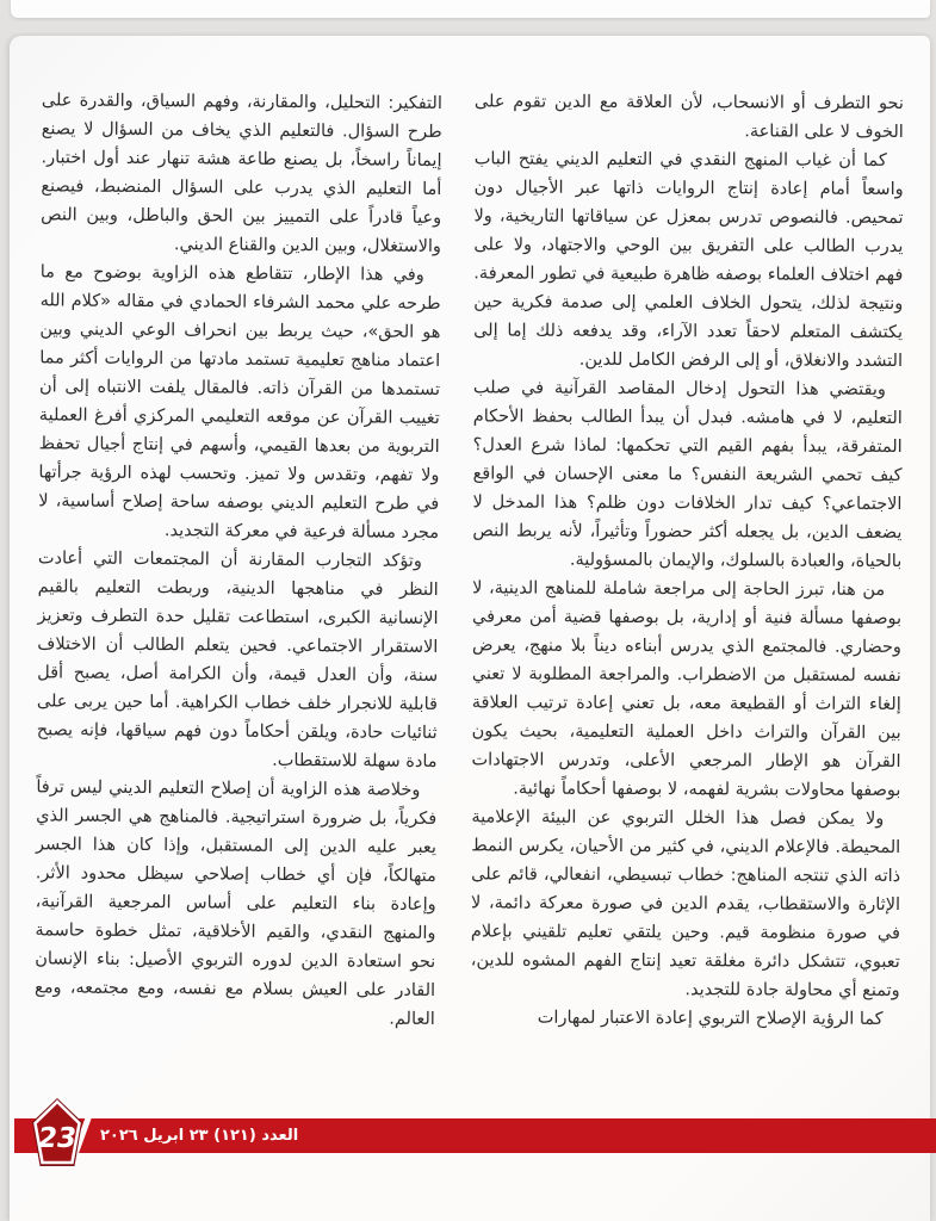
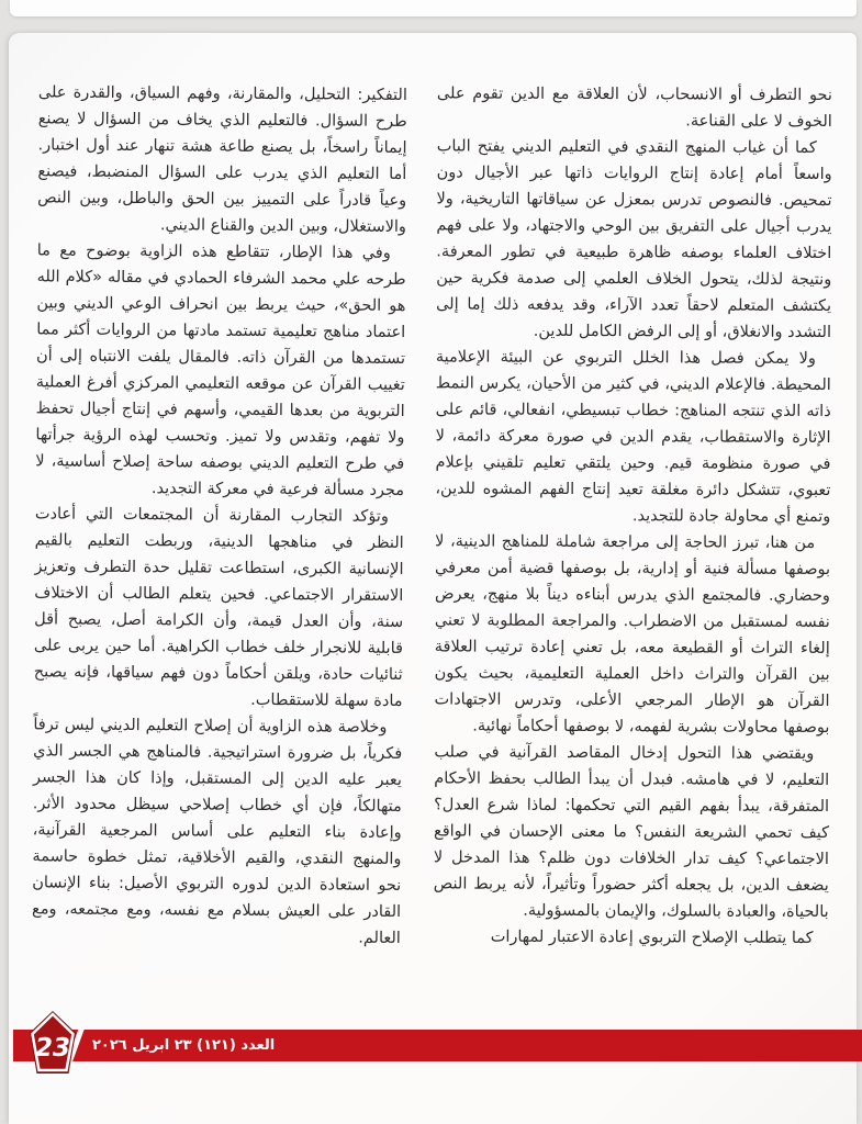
  نحو التطرف أو الانسحاب، لأن العلاقة مع الدين تقوم على الخوف لا على القناعة.
- كما أن غياب المنهج النقدي في التعليم الديني يفتح الباب واسعاً أمام إعادة إنتاج الروايات ذاتها عبر الأجيال دون تمحيص. فالنصوص تدرس بمعزل عن سياقاتها التاريخية، ولا يدرب الطالب على التفريق بين الوحي والاجتهاد، ولا على فهم اختلاف العلماء بوصفه ظاهرة طبيعية في تطور المعرفة. ونتيجة لذلك، يتحول الخلاف العلمي إلى صدمة فكرية حين يكتشف المتعلم لاحقاً تعدد الآراء، وقد يدفعه ذلك إما إلى التشدد والانغلاق، أو إلى الرفض الكامل للدين.
+ كما أن غياب المنهج النقدي في التعليم الديني يفتح الباب واسعاً أمام إعادة إنتاج الروايات ذاتها عبر الأجيال دون تمحيص. فالنصوص تدرس بمعزل عن سياقاتها التاريخية، ولا يدرب أجيال على التفريق بين الوحي والاجتهاد، ولا على فهم اختلاف العلماء بوصفه ظاهرة طبيعية في تطور المعرفة. ونتيجة لذلك، يتحول الخلاف العلمي إلى صدمة فكرية حين يكتشف المتعلم لاحقاً تعدد الآراء، وقد يدفعه ذلك إما إلى التشدد والانغلاق، أو إلى الرفض الكامل للدين.
- ويقتضي هذا التحول إدخال المقاصد القرآنية في صلب التعليم، لا في هامشه. فبدل أن يبدأ الطالب بحفظ الأحكام المتفرقة، يبدأ بفهم القيم التي تحكمها: لماذا شرع العدل؟ كيف تحمي الشريعة النفس؟ ما معنى الإحسان في الواقع الاجتماعي؟ كيف تدار الخلافات دون ظلم؟ هذا المدخل لا يضعف الدين، بل يجعله أكثر حضوراً وتأثيراً، لأنه يربط النص بالحياة، والعبادة بالسلوك، والإيمان بالمسؤولية.
+ ولا يمكن فصل هذا الخلل التربوي عن البيئة الإعلامية المحيطة. فالإعلام الديني، في كثير من الأحيان، يكرس النمط ذاته الذي تنتجه المناهج: خطاب تبسيطي، انفعالي، قائم على الإثارة والاستقطاب، يقدم الدين في صورة معركة دائمة، لا في صورة منظومة قيم. وحين يلتقي تعليم تلقيني بإعلام تعبوي، تتشكل دائرة مغلقة تعيد إنتاج الفهم المشوه للدين، وتمنع أي محاولة جادة للتجديد.
  من هنا، تبرز الحاجة إلى مراجعة شاملة للمناهج الدينية، لا بوصفها مسألة فنية أو إدارية، بل بوصفها قضية أمن معرفي وحضاري. فالمجتمع الذي يدرس أبناءه ديناً بلا منهج، يعرض نفسه لمستقبل من الاضطراب. والمراجعة المطلوبة لا تعني إلغاء التراث أو القطيعة معه، بل تعني إعادة ترتيب العلاقة بين القرآن والتراث داخل العملية التعليمية، بحيث يكون القرآن هو الإطار المرجعي الأعلى، وتدرس الاجتهادات بوصفها محاولات بشرية لفهمه، لا بوصفها أحكاماً نهائية.
- ولا يمكن فصل هذا الخلل التربوي عن البيئة الإعلامية المحيطة. فالإعلام الديني، في كثير من الأحيان، يكرس النمط ذاته الذي تنتجه المناهج: خطاب تبسيطي، انفعالي، قائم على الإثارة والاستقطاب، يقدم الدين في صورة معركة دائمة، لا في صورة منظومة قيم. وحين يلتقي تعليم تلقيني بإعلام تعبوي، تتشكل دائرة مغلقة تعيد إنتاج الفهم المشوه للدين، وتمنع أي محاولة جادة للتجديد.
+ ويقتضي هذا التحول إدخال المقاصد القرآنية في صلب التعليم، لا في هامشه. فبدل أن يبدأ الطالب بحفظ الأحكام المتفرقة، يبدأ بفهم القيم التي تحكمها: لماذا شرع العدل؟ كيف تحمي الشريعة النفس؟ ما معنى الإحسان في الواقع الاجتماعي؟ كيف تدار الخلافات دون ظلم؟ هذا المدخل لا يضعف الدين، بل يجعله أكثر حضوراً وتأثيراً، لأنه يربط النص بالحياة، والعبادة بالسلوك، والإيمان بالمسؤولية.
- كما الرؤية الإصلاح التربوي إعادة الاعتبار لمهارات
+ كما يتطلب الإصلاح التربوي إعادة الاعتبار لمهارات
  التفكير: التحليل، والمقارنة، وفهم السياق، والقدرة على طرح السؤال. فالتعليم الذي يخاف من السؤال لا يصنع إيماناً راسخاً، بل يصنع طاعة هشة تنهار عند أول اختبار. أما التعليم الذي يدرب على السؤال المنضبط، فيصنع وعياً قادراً على التمييز بين الحق والباطل، وبين النص والاستغلال، وبين الدين والقناع الديني.
  وفي هذا الإطار، تتقاطع هذه الزاوية بوضوح مع ما طرحه علي محمد الشرفاء الحمادي في مقاله «كلام الله هو الحق»، حيث يربط بين انحراف الوعي الديني وبين اعتماد مناهج تعليمية تستمد مادتها من الروايات أكثر مما تستمدها من القرآن ذاته. فالمقال يلفت الانتباه إلى أن تغييب القرآن عن موقعه التعليمي المركزي أفرغ العملية التربوية من بعدها القيمي، وأسهم في إنتاج أجيال تحفظ ولا تفهم، وتقدس ولا تميز. وتحسب لهذه الرؤية جرأتها في طرح التعليم الديني بوصفه ساحة إصلاح أساسية، لا مجرد مسألة فرعية في معركة التجديد.
  وتؤكد التجارب المقارنة أن المجتمعات التي أعادت النظر في مناهجها الدينية، وربطت التعليم بالقيم الإنسانية الكبرى، استطاعت تقليل حدة التطرف وتعزيز الاستقرار الاجتماعي. فحين يتعلم الطالب أن الاختلاف سنة، وأن العدل قيمة، وأن الكرامة أصل، يصبح أقل قابلية للانجرار خلف خطاب الكراهية. أما حين يربى على ثنائيات حادة، ويلقن أحكاماً دون فهم سياقها، فإنه يصبح مادة سهلة للاستقطاب.
  وخلاصة هذه الزاوية أن إصلاح التعليم الديني ليس ترفاً فكرياً، بل ضرورة استراتيجية. فالمناهج هي الجسر الذي يعبر عليه الدين إلى المستقبل، وإذا كان هذا الجسر متهالكاً، فإن أي خطاب إصلاحي سيظل محدود الأثر. وإعادة بناء التعليم على أساس المرجعية القرآنية، والمنهج النقدي، والقيم الأخلاقية، تمثل خطوة حاسمة نحو استعادة الدين لدوره التربوي الأصيل: بناء الإنسان القادر على العيش بسلام مع نفسه، ومع مجتمعه، ومع العالم.
  العدد (١٢١) ٢٣ ابريل ٢٠٢٦
  23
